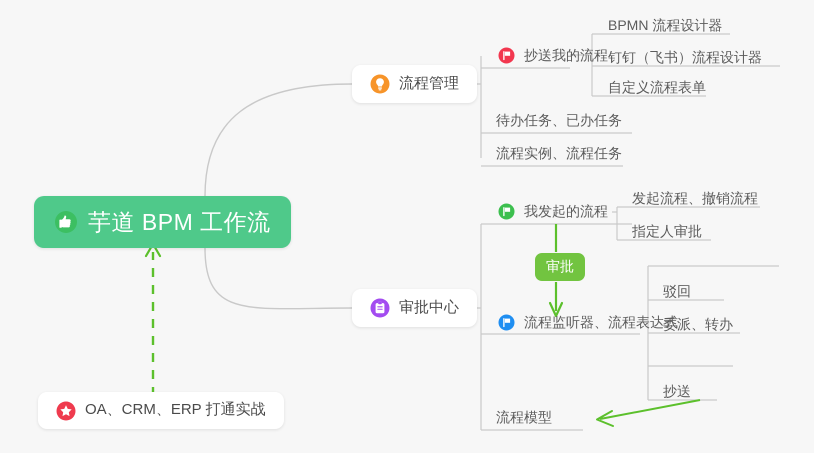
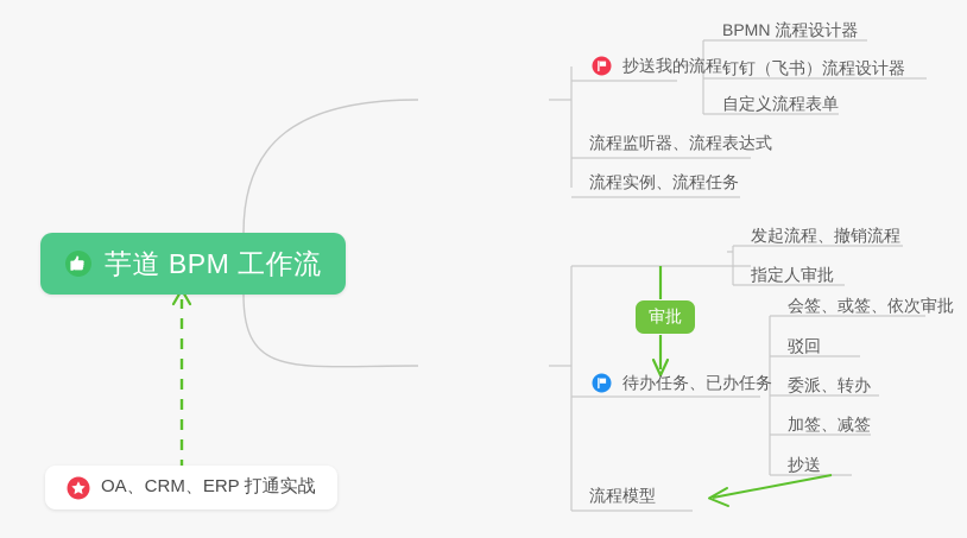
  芋道 BPM 工作流
- 流程管理
  抄送我的流程
  BPMN 流程设计器
  钉钉（飞书）流程设计器
  自定义流程表单
- 待办任务、已办任务
+ 流程监听器、流程表达式
  流程实例、流程任务
- 审批中心
- 我发起的流程
  发起流程、撤销流程
  指定人审批
  审批
- 流程监听器、流程表达式
+ 待办任务、已办任务
+ 会签、或签、依次审批
  驳回
  委派、转办
+ 加签、减签
  抄送
  流程模型
  OA、CRM、ERP 打通实战
